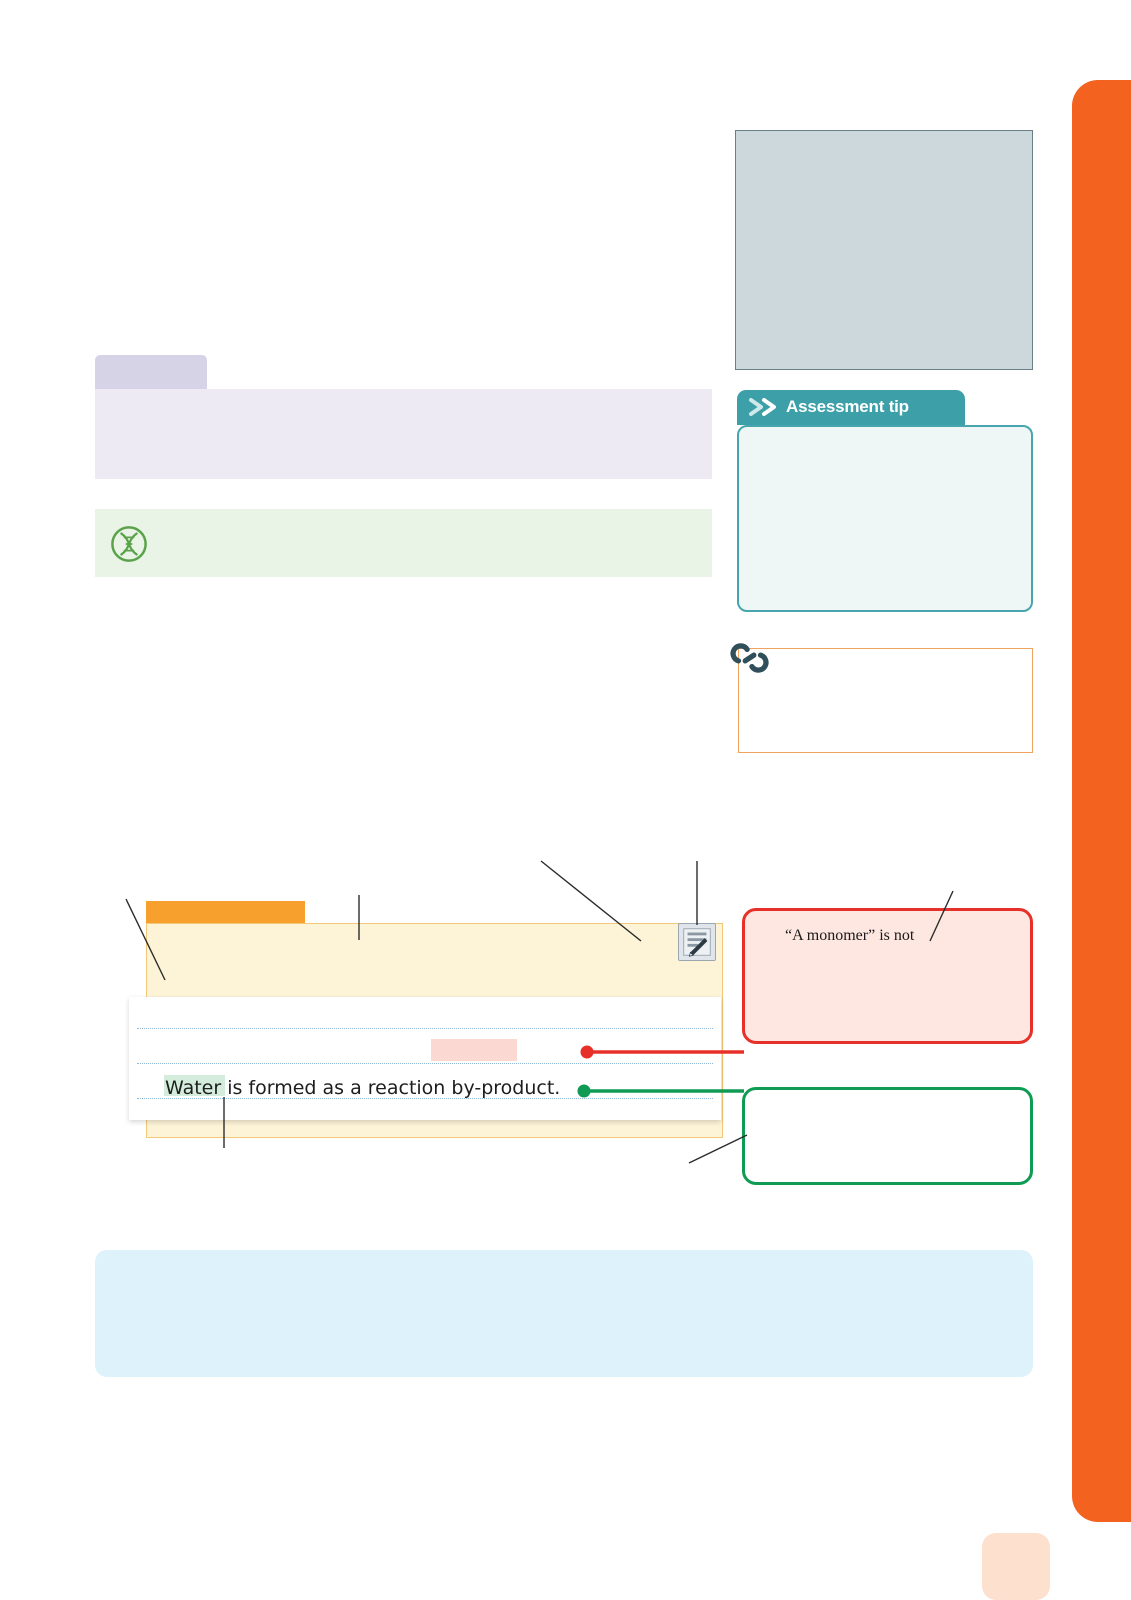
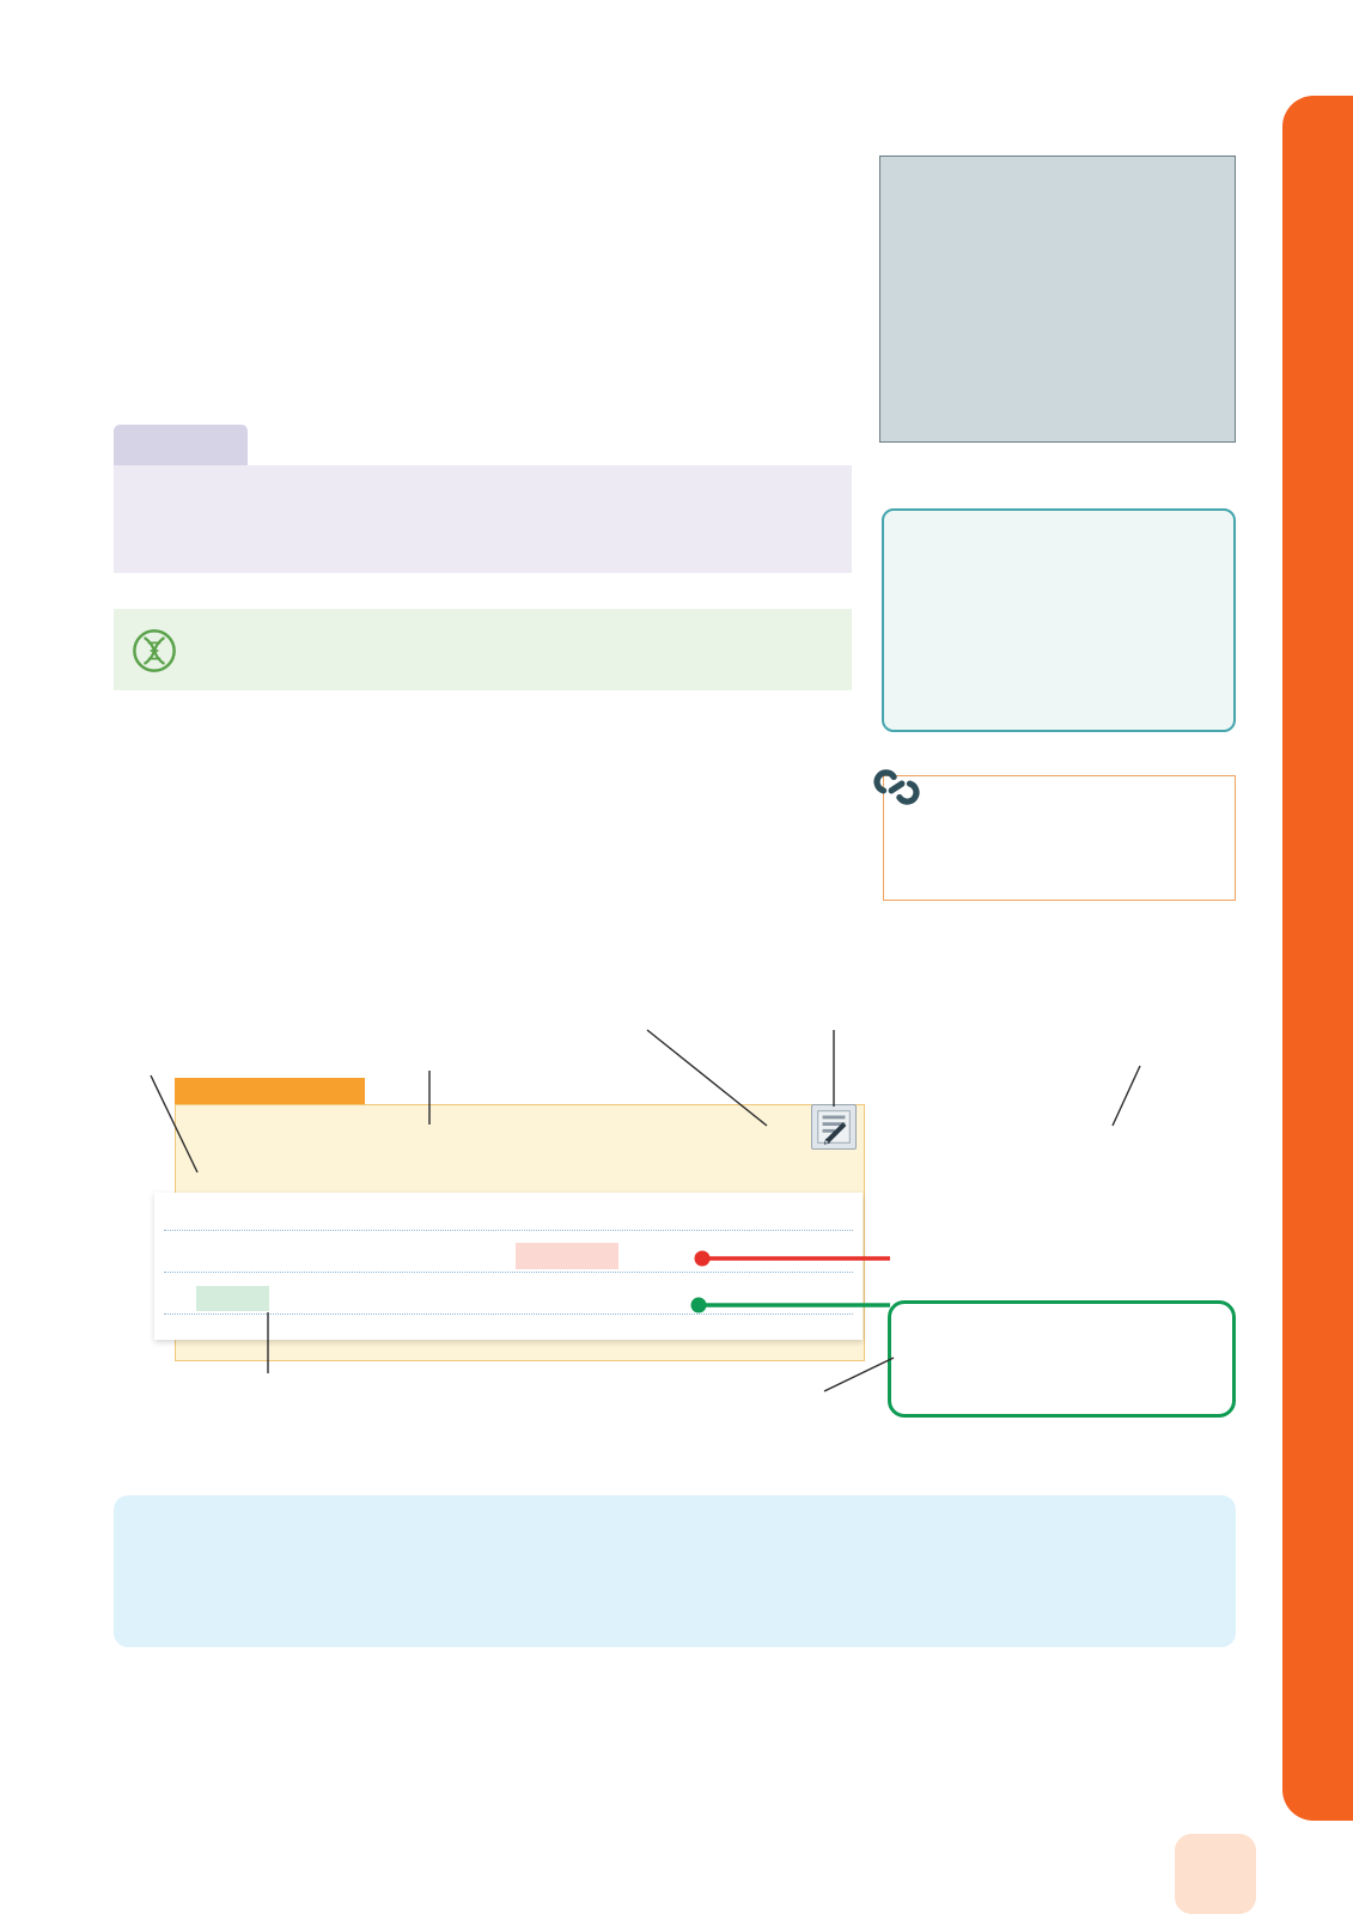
- Assessment tip
- Water is formed as a reaction by-product.
- “A monomer” is not
